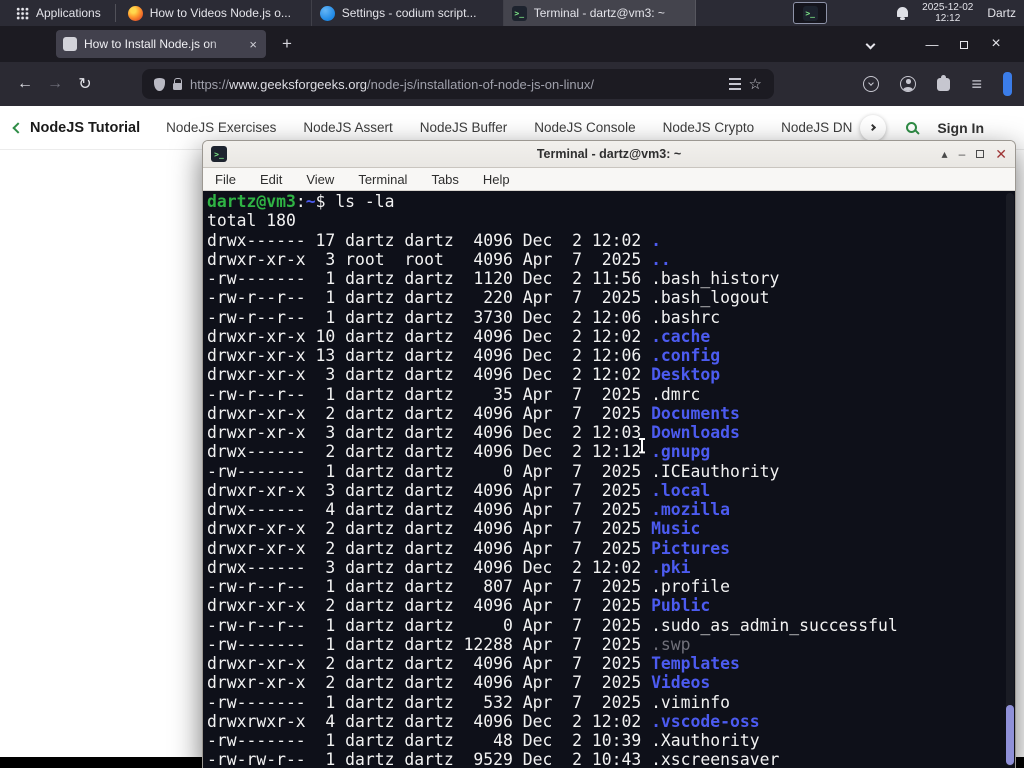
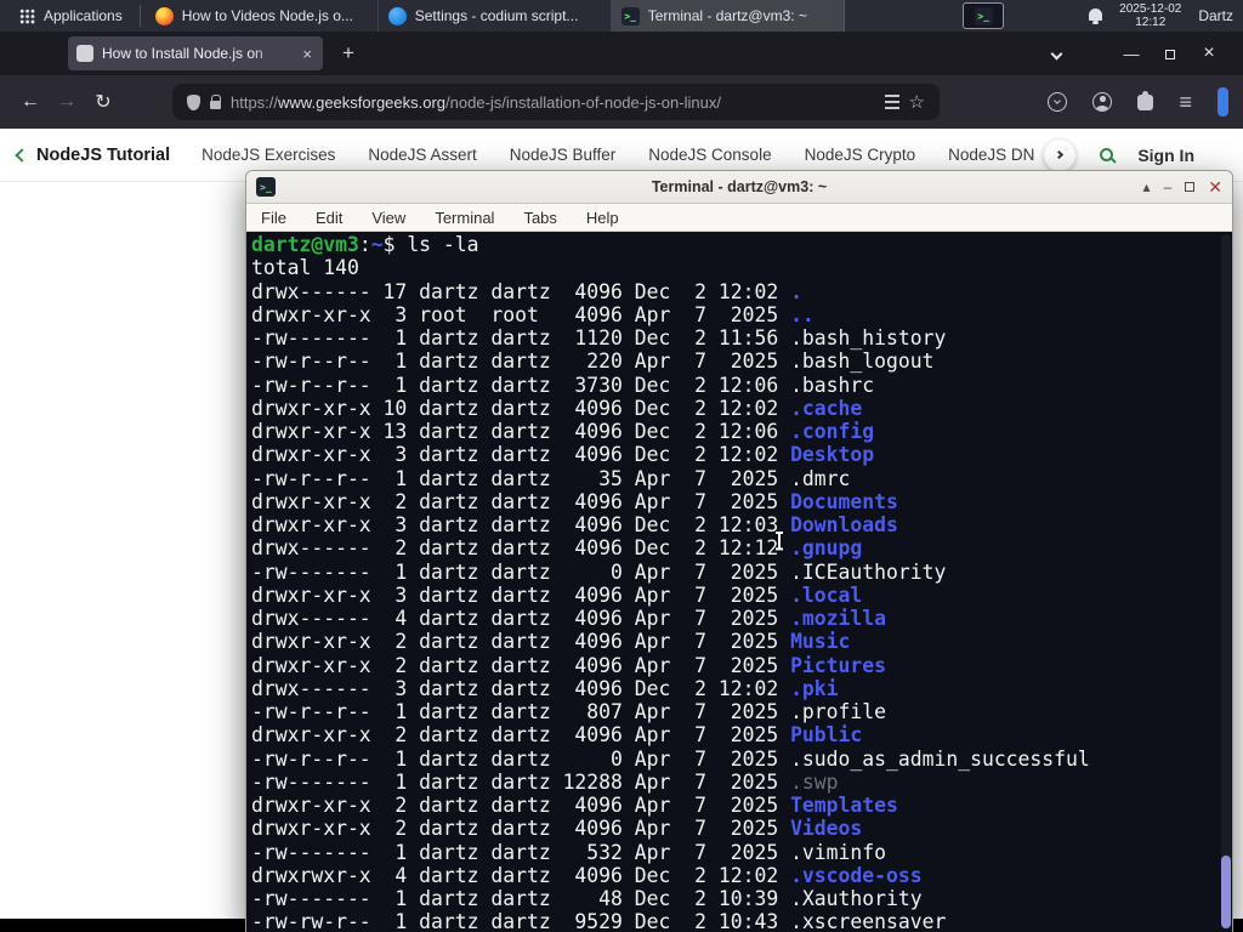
  Applications
  How to Videos Node.js o...
  Settings - codium script...
  Terminal - dartz@vm3: ~
  2025-12-02
  12:12
  Dartz
  How to Install Node.js on
  ×
  +
  —
  ×
  ←
  →
  ↻
  https://
  www.geeksforgeeks.org
  /node-js/installation-of-node-js-on-linux/
  ☆
  ≡
  NodeJS Tutorial
  NodeJS Exercises
  NodeJS Assert
  NodeJS Buffer
  NodeJS Console
  NodeJS Crypto
  NodeJS DN
  Sign In
  Terminal - dartz@vm3: ~
  ▴
  –
  ✕
  File
  Edit
  View
  Terminal
  Tabs
  Help
  dartz@vm3:~$ ls -la
- total 180
+ total 140
  drwx------ 17 dartz dartz 4096 Dec 2 12:02 .
  drwxr-xr-x 3 root root 4096 Apr 7 2025 ..
  -rw------- 1 dartz dartz 1120 Dec 2 11:56 .bash_history
  -rw-r--r-- 1 dartz dartz 220 Apr 7 2025 .bash_logout
  -rw-r--r-- 1 dartz dartz 3730 Dec 2 12:06 .bashrc
  drwxr-xr-x 10 dartz dartz 4096 Dec 2 12:02 .cache
  drwxr-xr-x 13 dartz dartz 4096 Dec 2 12:06 .config
  drwxr-xr-x 3 dartz dartz 4096 Dec 2 12:02 Desktop
  -rw-r--r-- 1 dartz dartz 35 Apr 7 2025 .dmrc
  drwxr-xr-x 2 dartz dartz 4096 Apr 7 2025 Documents
  drwxr-xr-x 3 dartz dartz 4096 Dec 2 12:03 Downloads
  drwx------ 2 dartz dartz 4096 Dec 2 12:12 .gnupg
  -rw------- 1 dartz dartz 0 Apr 7 2025 .ICEauthority
  drwxr-xr-x 3 dartz dartz 4096 Apr 7 2025 .local
  drwx------ 4 dartz dartz 4096 Apr 7 2025 .mozilla
  drwxr-xr-x 2 dartz dartz 4096 Apr 7 2025 Music
  drwxr-xr-x 2 dartz dartz 4096 Apr 7 2025 Pictures
  drwx------ 3 dartz dartz 4096 Dec 2 12:02 .pki
  -rw-r--r-- 1 dartz dartz 807 Apr 7 2025 .profile
  drwxr-xr-x 2 dartz dartz 4096 Apr 7 2025 Public
  -rw-r--r-- 1 dartz dartz 0 Apr 7 2025 .sudo_as_admin_successful
  -rw------- 1 dartz dartz 12288 Apr 7 2025 .swp
  drwxr-xr-x 2 dartz dartz 4096 Apr 7 2025 Templates
  drwxr-xr-x 2 dartz dartz 4096 Apr 7 2025 Videos
  -rw------- 1 dartz dartz 532 Apr 7 2025 .viminfo
  drwxrwxr-x 4 dartz dartz 4096 Dec 2 12:02 .vscode-oss
  -rw------- 1 dartz dartz 48 Dec 2 10:39 .Xauthority
  -rw-rw-r-- 1 dartz dartz 9529 Dec 2 10:43 .xscreensaver
